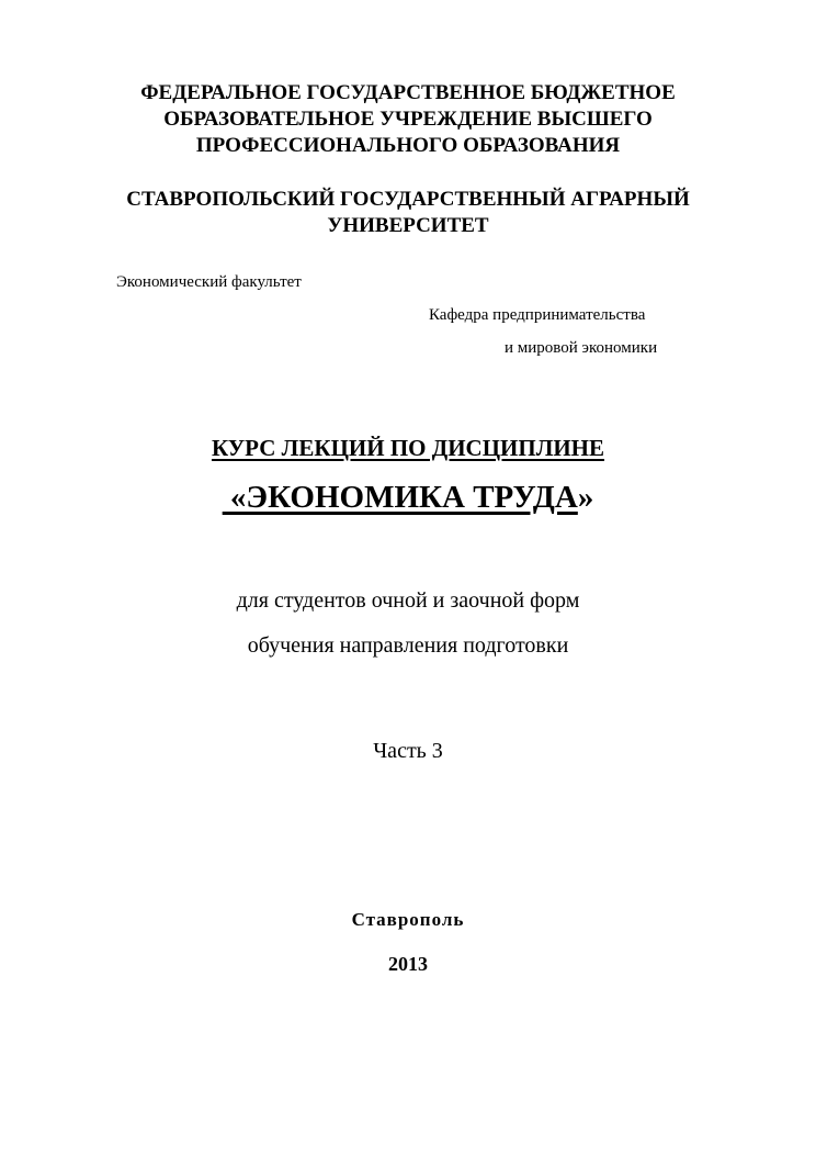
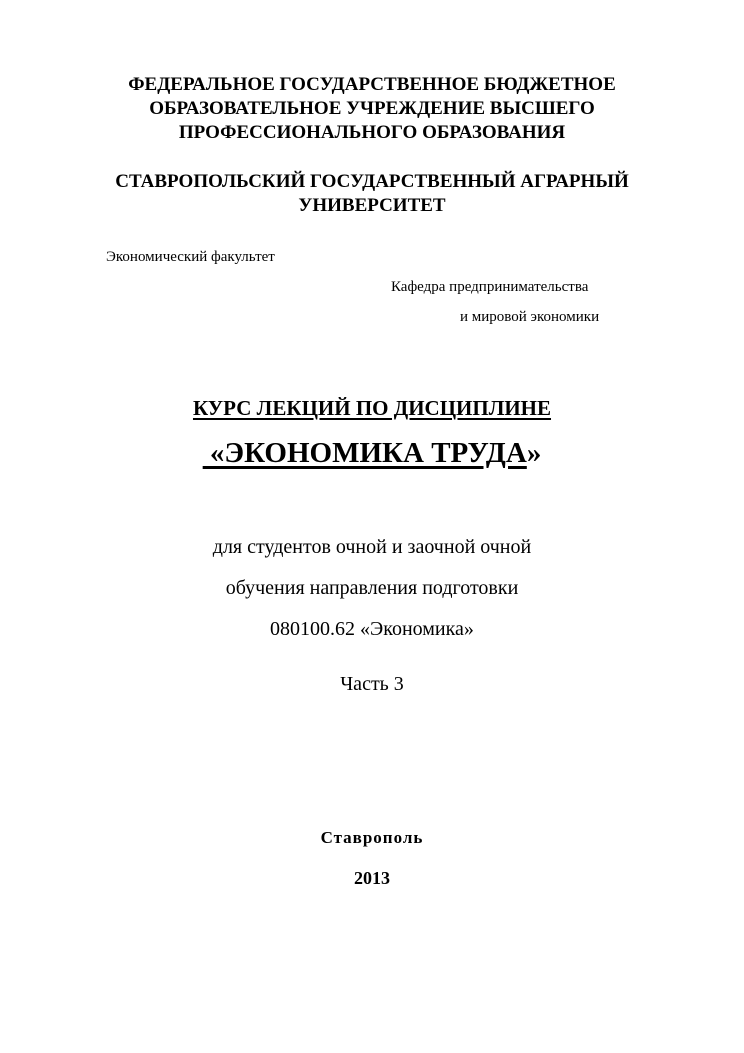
  ФЕДЕРАЛЬНОЕ ГОСУДАРСТВЕННОЕ БЮДЖЕТНОЕ
  ОБРАЗОВАТЕЛЬНОЕ УЧРЕЖДЕНИЕ ВЫСШЕГО
  ПРОФЕССИОНАЛЬНОГО ОБРАЗОВАНИЯ
  СТАВРОПОЛЬСКИЙ ГОСУДАРСТВЕННЫЙ АГРАРНЫЙ
  УНИВЕРСИТЕТ
  Экономический факультет
  Кафедра предпринимательства
  и мировой экономики
  КУРС ЛЕКЦИЙ ПО ДИСЦИПЛИНЕ
  «ЭКОНОМИКА ТРУДА»
- для студентов очной и заочной форм
+ для студентов очной и заочной очной
  обучения направления подготовки
+ 080100.62 «Экономика»
  Часть 3
  Ставрополь
  2013
